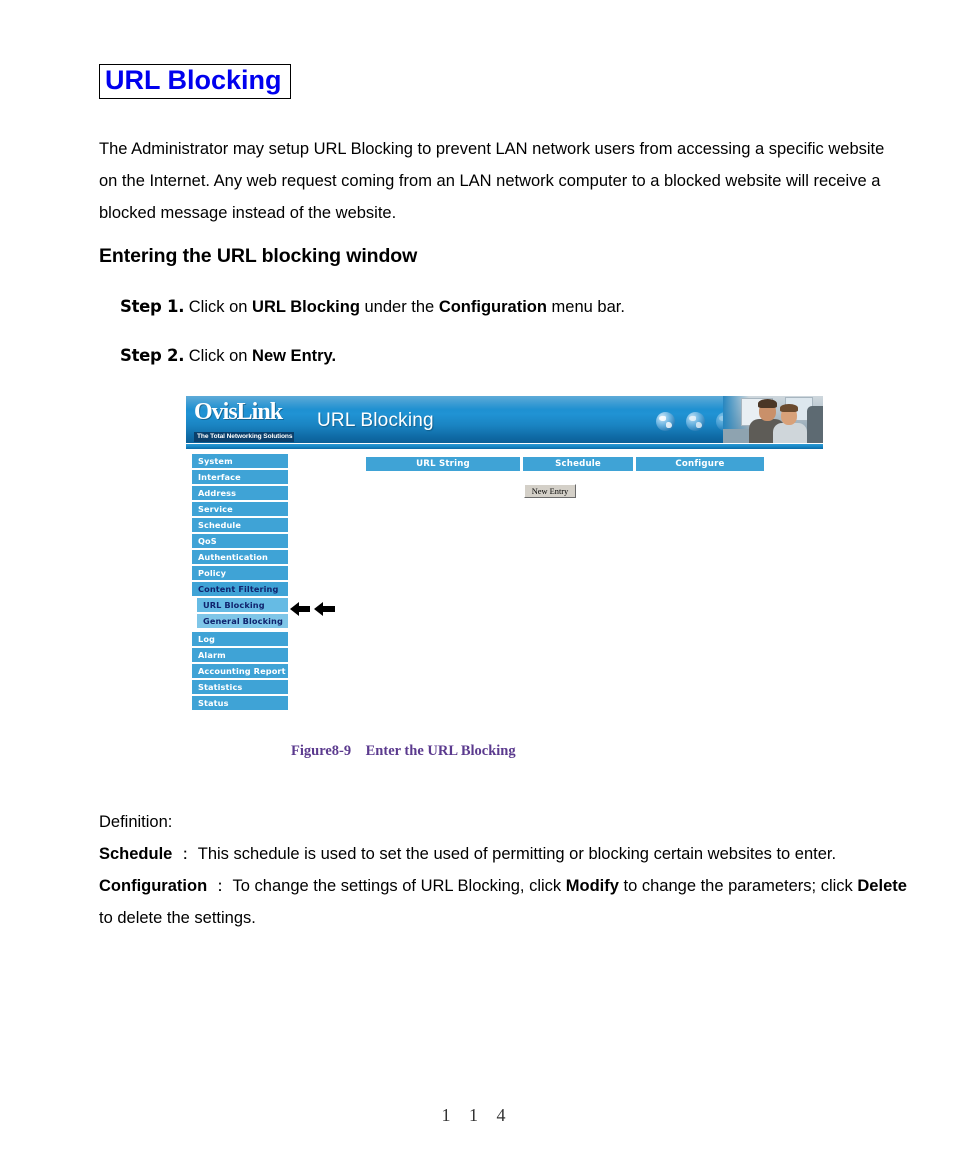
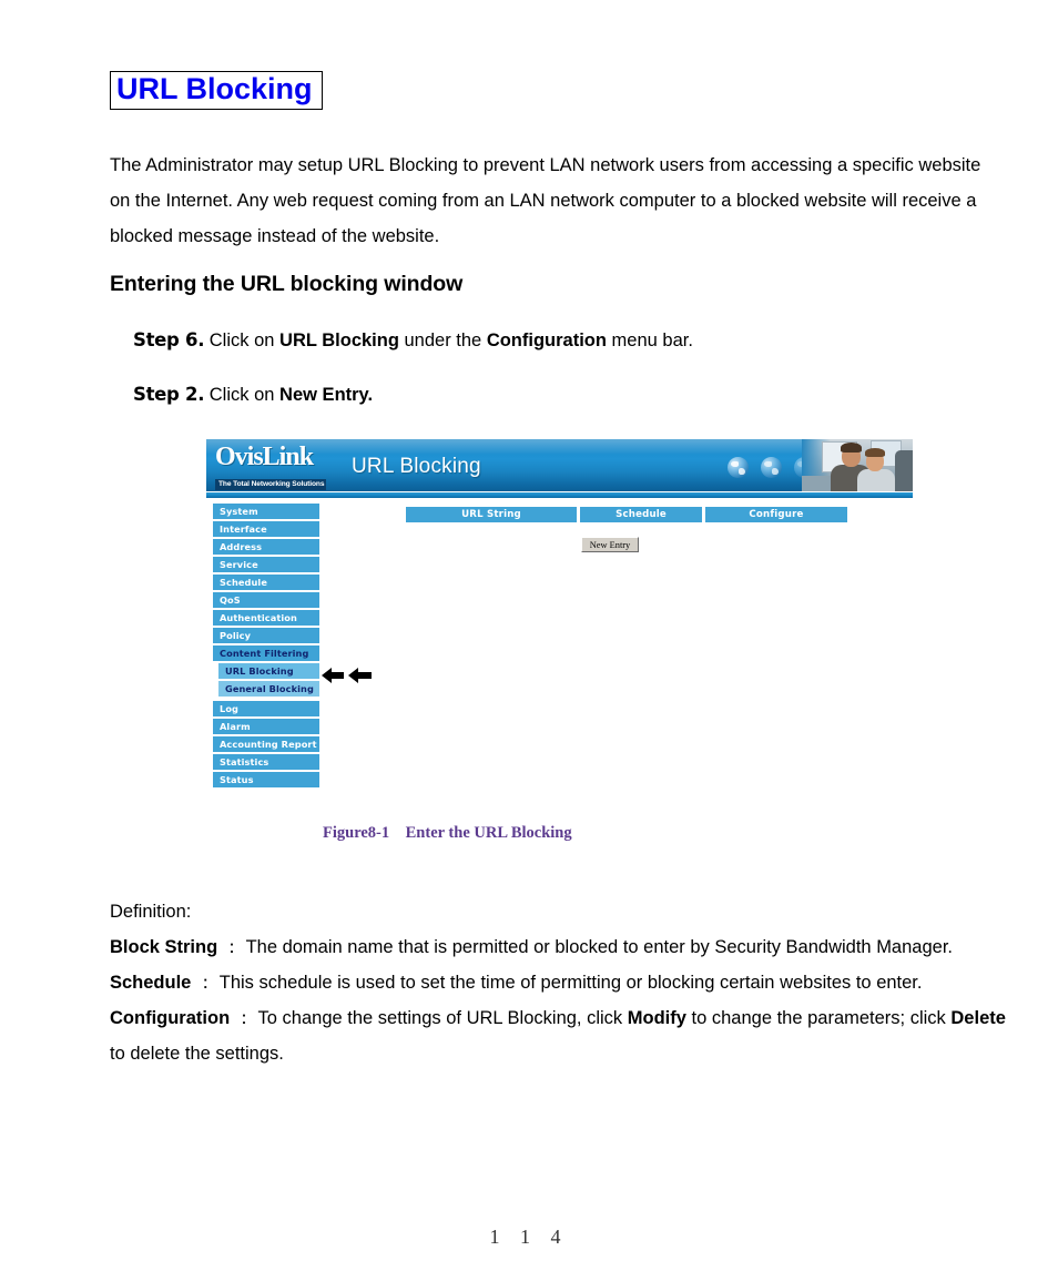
  URL Blocking
  The Administrator may setup URL Blocking to prevent LAN network users from accessing a specific website on the Internet. Any web request coming from an LAN network computer to a blocked website will receive a blocked message instead of the website.
  Entering the URL blocking window
- Step 1. Click on URL Blocking under the Configuration menu bar.
+ Step 6. Click on URL Blocking under the Configuration menu bar.
  Step 2. Click on New Entry.
  OvisLink
  URL Blocking
  System
  Interface
  Address
  Service
  Schedule
  QoS
  Authentication
  Policy
  Content Filtering
  URL Blocking
  General Blocking
  Log
  Alarm
  Accounting Report
  Statistics
  Status
  URL String
  Schedule
  Configure
  New Entry
- Figure8-9 Enter the URL Blocking
+ Figure8-1 Enter the URL Blocking
  Definition:
+ Block String ： The domain name that is permitted or blocked to enter by Security Bandwidth Manager.
- Schedule ： This schedule is used to set the used of permitting or blocking certain websites to enter.
+ Schedule ： This schedule is used to set the time of permitting or blocking certain websites to enter.
  Configuration ： To change the settings of URL Blocking, click Modify to change the parameters; click Delete to delete the settings.
  1 1 4
